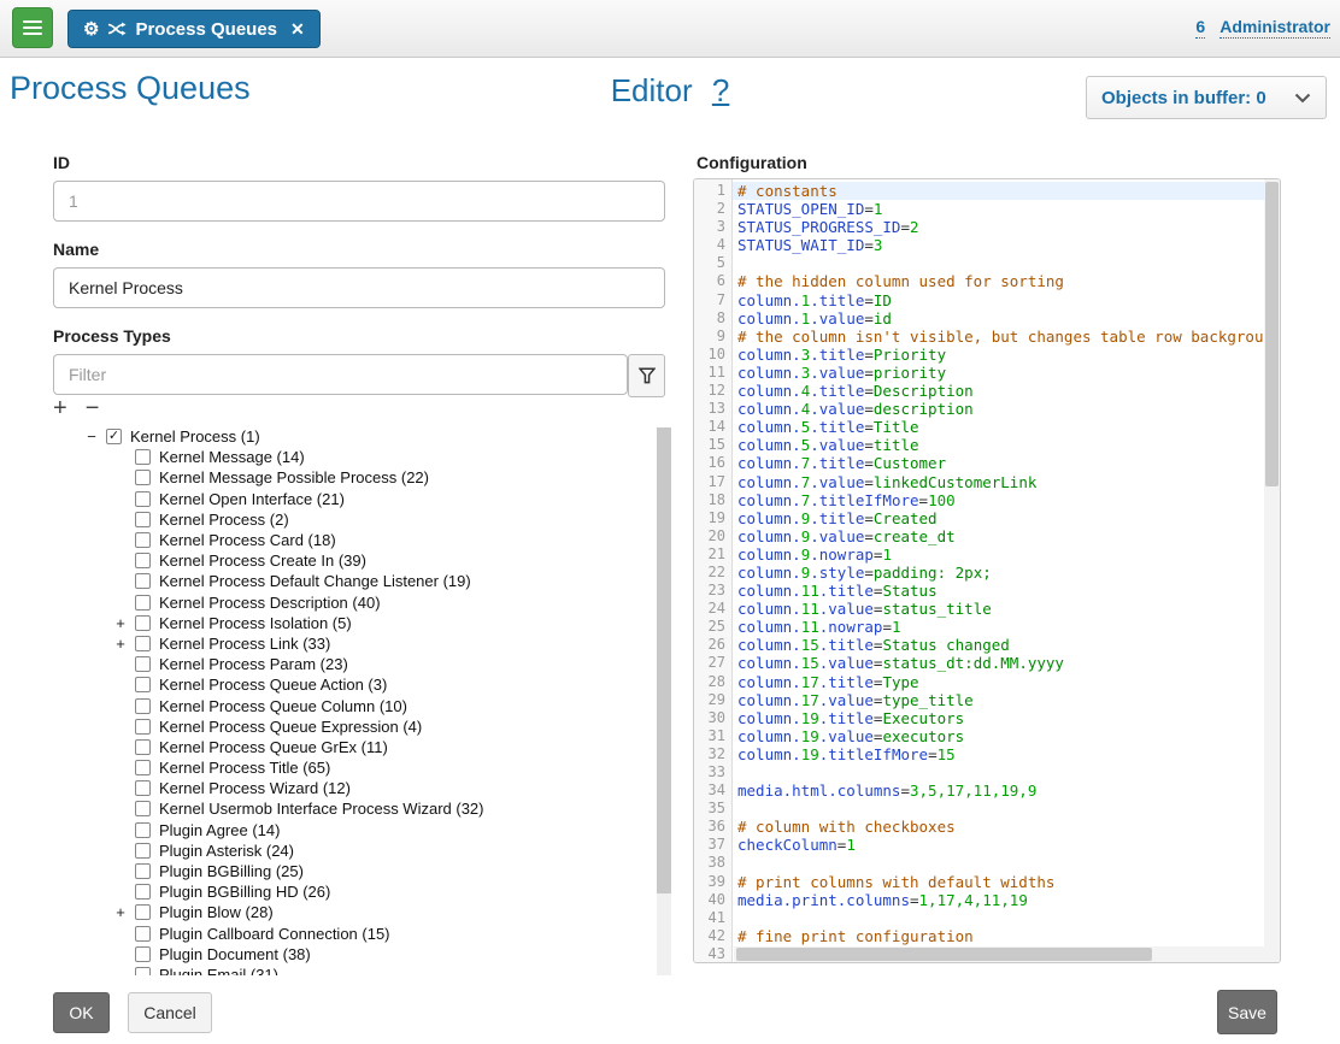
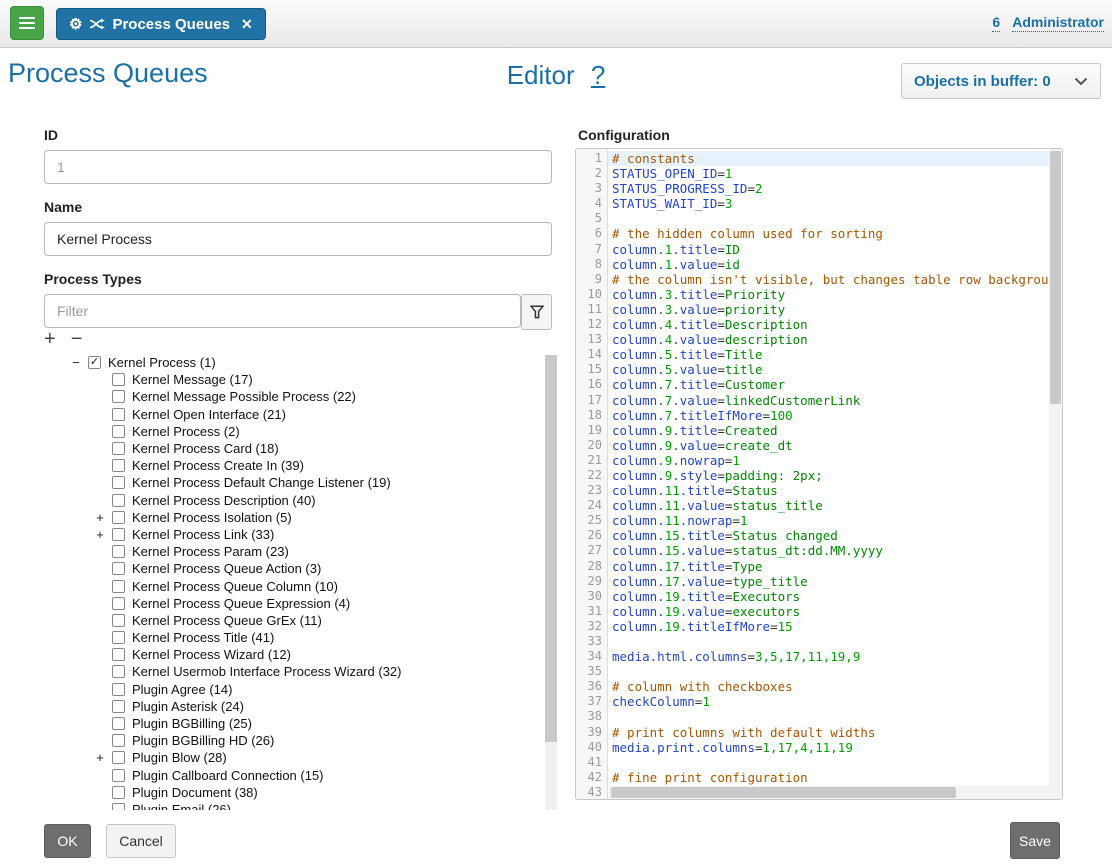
  ⚙
  Process Queues
  ✕
  6
  Administrator
  Process Queues
  Editor ?
  Objects in buffer: 0
  ID
  1
  Name
  Kernel Process
  Process Types
  Filter
  +
  −
  −
  ✓
  Kernel Process (1)
- Kernel Message (14)
+ Kernel Message (17)
  Kernel Message Possible Process (22)
  Kernel Open Interface (21)
  Kernel Process (2)
  Kernel Process Card (18)
  Kernel Process Create In (39)
  Kernel Process Default Change Listener (19)
  Kernel Process Description (40)
  +
  Kernel Process Isolation (5)
  +
  Kernel Process Link (33)
  Kernel Process Param (23)
  Kernel Process Queue Action (3)
  Kernel Process Queue Column (10)
  Kernel Process Queue Expression (4)
  Kernel Process Queue GrEx (11)
- Kernel Process Title (65)
+ Kernel Process Title (41)
  Kernel Process Wizard (12)
  Kernel Usermob Interface Process Wizard (32)
  Plugin Agree (14)
  Plugin Asterisk (24)
  Plugin BGBilling (25)
  Plugin BGBilling HD (26)
  +
  Plugin Blow (28)
  Plugin Callboard Connection (15)
  Plugin Document (38)
- Plugin Email (31)
+ Plugin Email (26)
  Configuration
  1
  2
  3
  4
  5
  6
  7
  8
  9
  10
  11
  12
  13
  14
  15
  16
  17
  18
  19
  20
  21
  22
  23
  24
  25
  26
  27
  28
  29
  30
  31
  32
  33
  34
  35
  36
  37
  38
  39
  40
  41
  42
  43
  # constants
  STATUS_OPEN_ID=1
  STATUS_PROGRESS_ID=2
  STATUS_WAIT_ID=3
  # the hidden column used for sorting
  column.1.title=ID
  column.1.value=id
  # the column isn't visible, but changes table row backgrou
  column.3.title=Priority
  column.3.value=priority
  column.4.title=Description
  column.4.value=description
  column.5.title=Title
  column.5.value=title
  column.7.title=Customer
  column.7.value=linkedCustomerLink
  column.7.titleIfMore=100
  column.9.title=Created
  column.9.value=create_dt
  column.9.nowrap=1
  column.9.style=padding: 2px;
  column.11.title=Status
  column.11.value=status_title
  column.11.nowrap=1
  column.15.title=Status changed
  column.15.value=status_dt:dd.MM.yyyy
  column.17.title=Type
  column.17.value=type_title
  column.19.title=Executors
  column.19.value=executors
  column.19.titleIfMore=15
  media.html.columns=3,5,17,11,19,9
  # column with checkboxes
  checkColumn=1
  # print columns with default widths
  media.print.columns=1,17,4,11,19
  # fine print configuration
  OK
  Cancel
  Save
